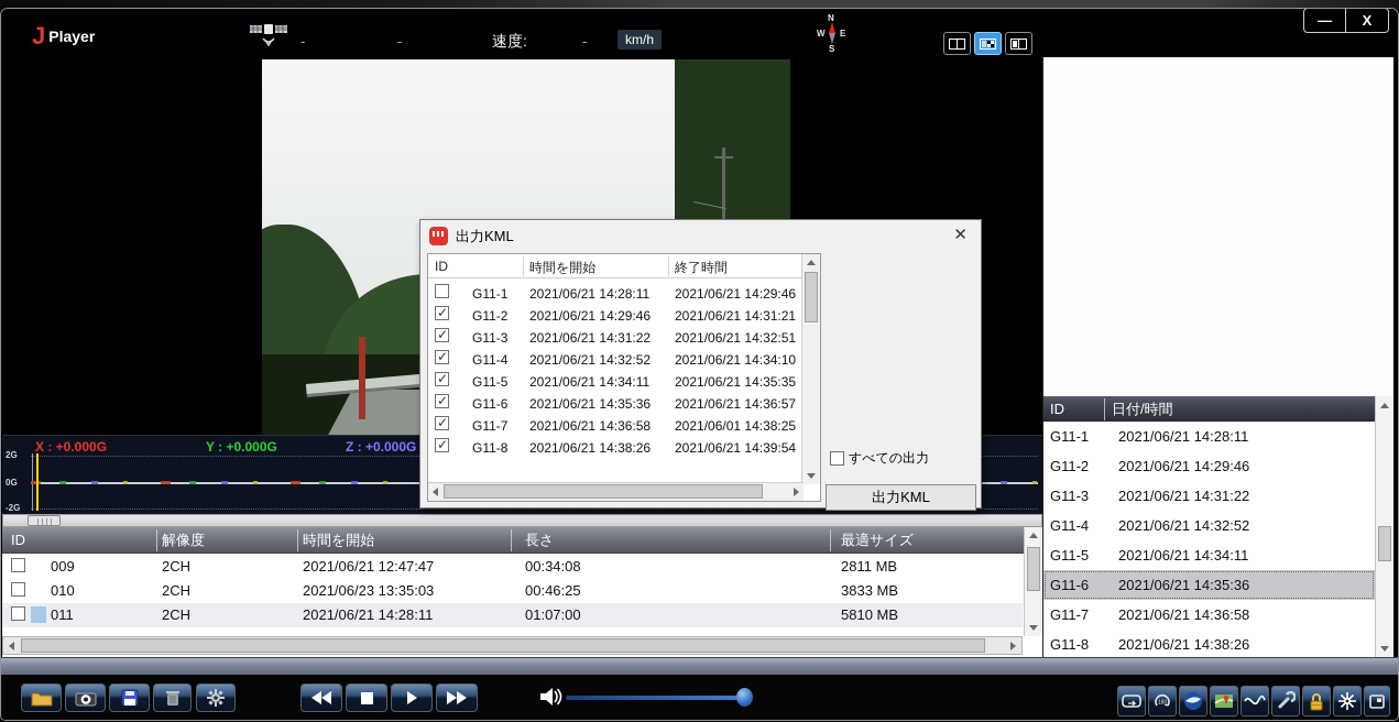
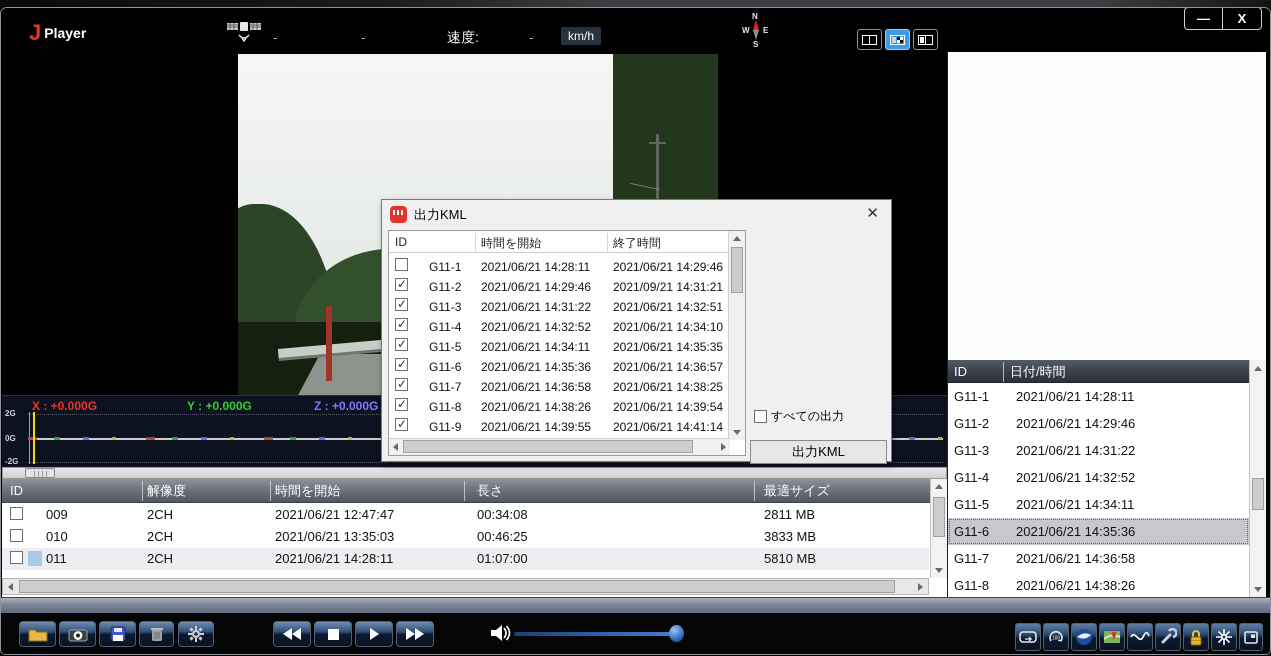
  J Player
  -
  -
  速度:
  -
  km/h
  N
  W
  E
  S
  —
  X
  X : +0.000G
  Y : +0.000G
  Z : +0.000G
  2G
  0G
  -2G
  ID
  解像度
  時間を開始
  長さ
  最適サイズ
  009
  2CH
  2021/06/21 12:47:47
  00:34:08
  2811 MB
  010
  2CH
- 2021/06/23 13:35:03
+ 2021/06/21 13:35:03
  00:46:25
  3833 MB
  011
  2CH
  2021/06/21 14:28:11
  01:07:00
  5810 MB
  ID
  日付/時間
  G11-1
  2021/06/21 14:28:11
  G11-2
  2021/06/21 14:29:46
  G11-3
  2021/06/21 14:31:22
  G11-4
  2021/06/21 14:32:52
  G11-5
  2021/06/21 14:34:11
  G11-6
  2021/06/21 14:35:36
  G11-7
  2021/06/21 14:36:58
  G11-8
  2021/06/21 14:38:26
  出力KML
  ✕
  ID
  時間を開始
  終了時間
  G11-1
  2021/06/21 14:28:11
  2021/06/21 14:29:46
  G11-2
  2021/06/21 14:29:46
- 2021/06/21 14:31:21
+ 2021/09/21 14:31:21
  G11-3
  2021/06/21 14:31:22
  2021/06/21 14:32:51
  G11-4
  2021/06/21 14:32:52
  2021/06/21 14:34:10
  G11-5
  2021/06/21 14:34:11
  2021/06/21 14:35:35
  G11-6
  2021/06/21 14:35:36
  2021/06/21 14:36:57
  G11-7
  2021/06/21 14:36:58
- 2021/06/01 14:38:25
+ 2021/06/21 14:38:25
  G11-8
  2021/06/21 14:38:26
  2021/06/21 14:39:54
+ G11-9
+ 2021/06/21 14:39:55
+ 2021/06/21 14:41:14
  すべての出力
  出力KML
